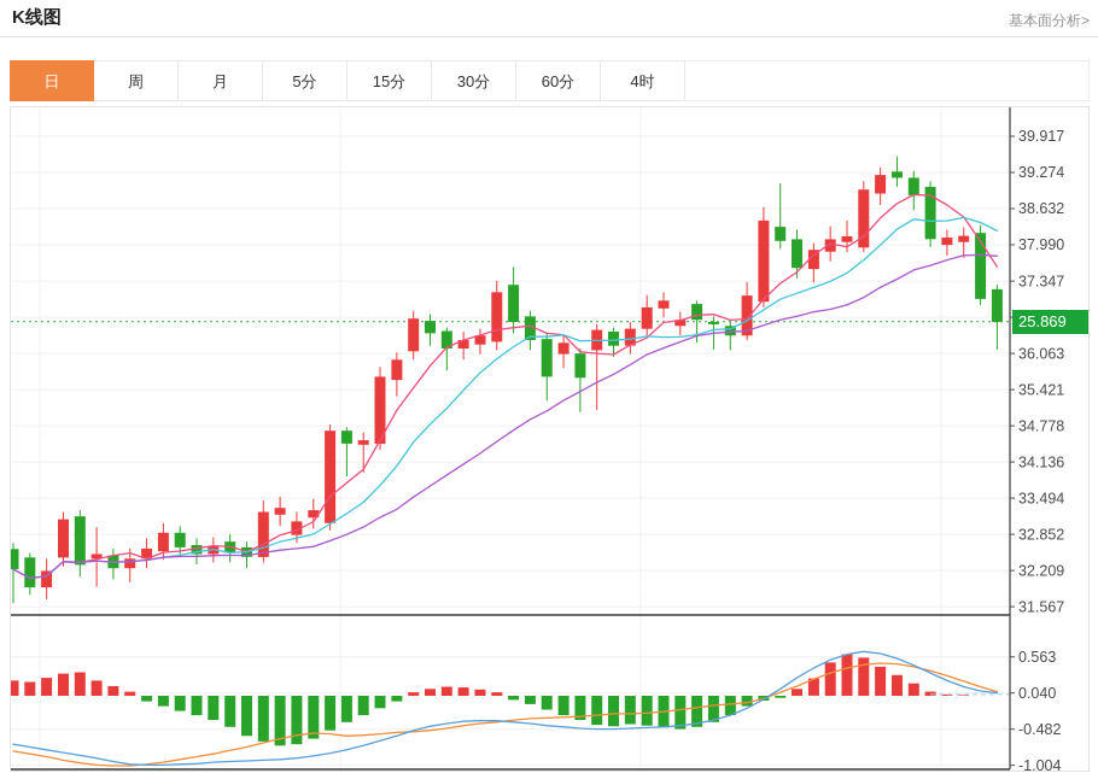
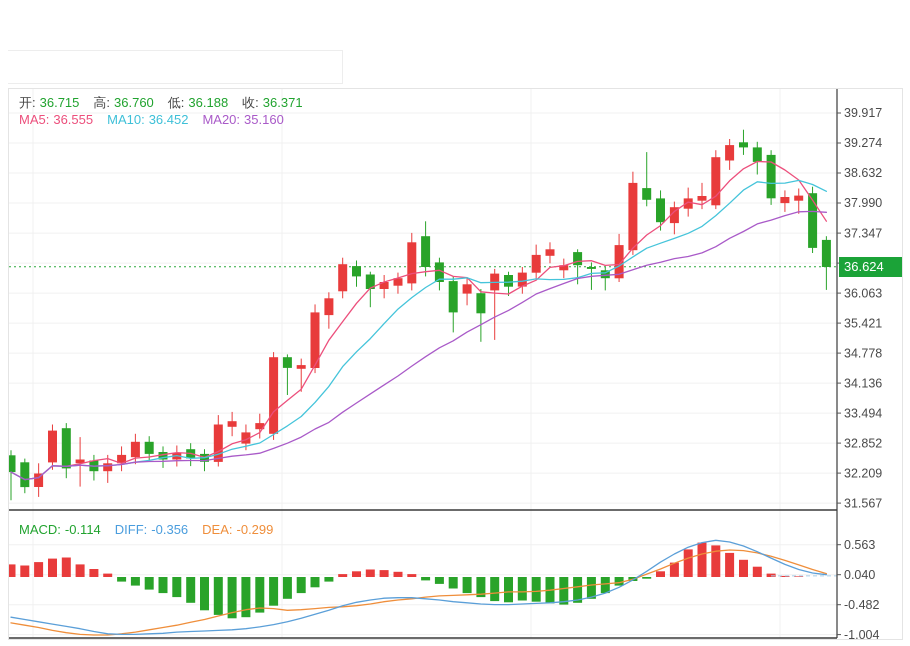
- K线图
- 基本面分析>
- 日
- 周
- 月
- 5分
- 15分
- 30分
- 60分
- 4时
  39.917
  39.274
  38.632
  37.990
  37.347
  36.063
  35.421
  34.778
  34.136
  33.494
  32.852
  32.209
  31.567
  0.563
  0.040
  -0.482
  -1.004
+ 开: 36.715 高: 36.760 低: 36.188 收: 36.371
+ MA5: 36.555 MA10: 36.452 MA20: 35.160
+ MACD: -0.114 DIFF: -0.356 DEA: -0.299
- 25.869
+ 36.624
